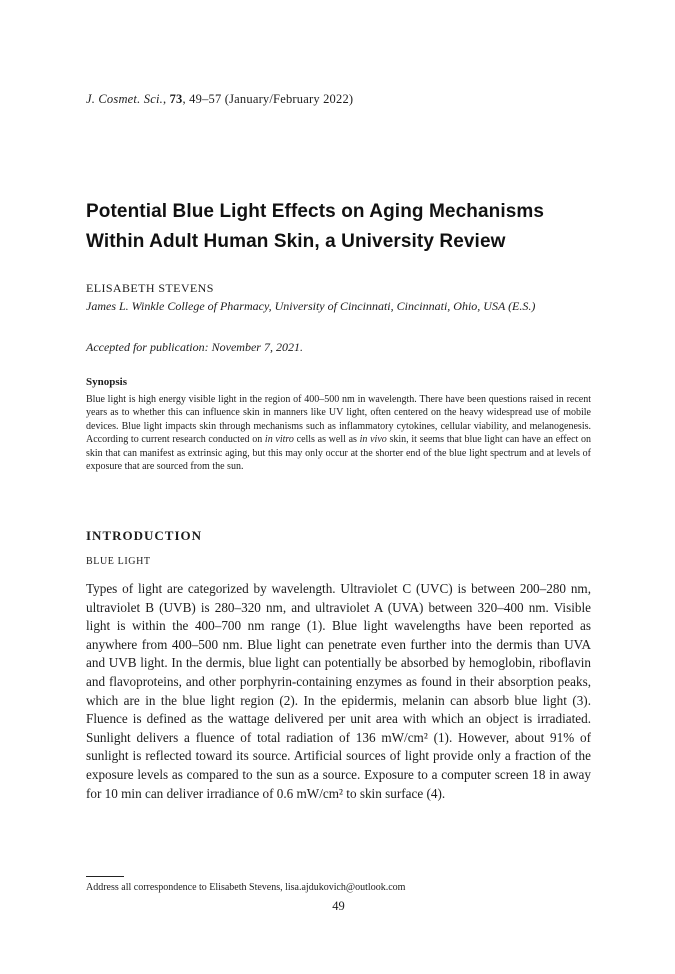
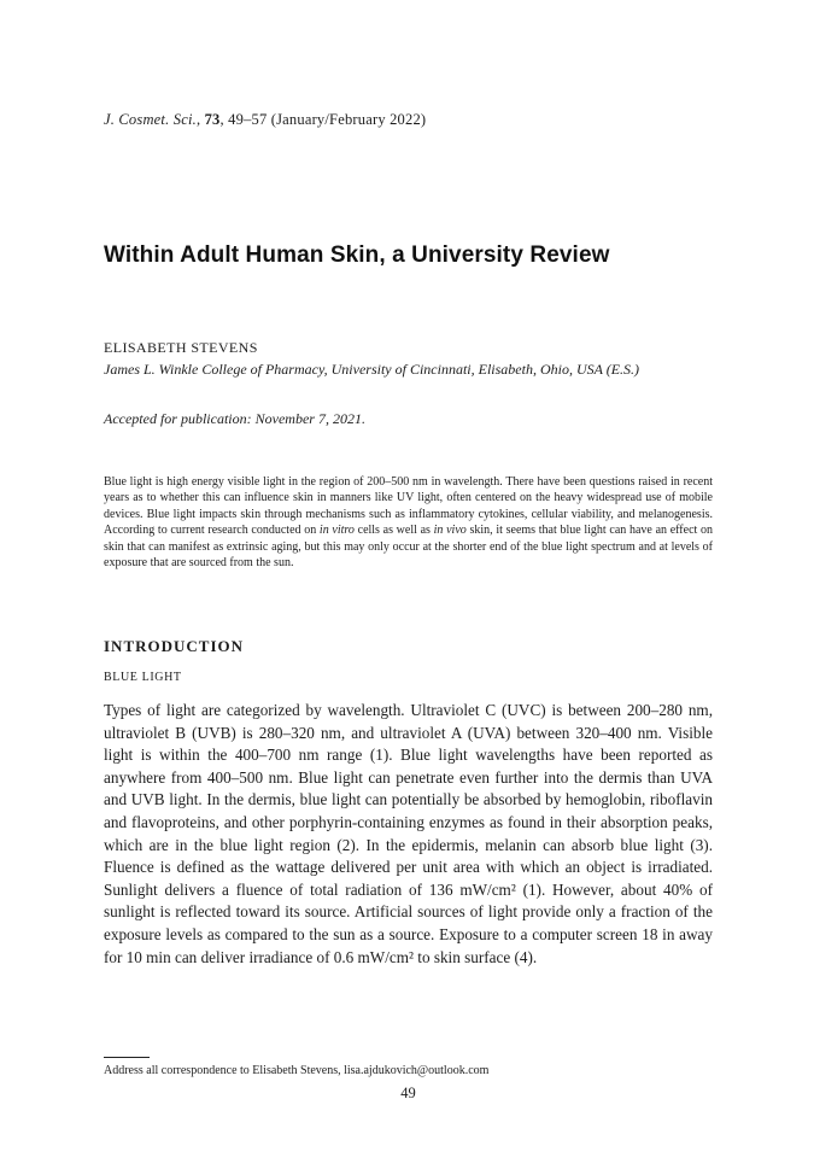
  J. Cosmet. Sci., 73, 49–57 (January/February 2022)
- Potential Blue Light Effects on Aging Mechanisms
  Within Adult Human Skin, a University Review
  ELISABETH STEVENS
- James L. Winkle College of Pharmacy, University of Cincinnati, Cincinnati, Ohio, USA (E.S.)
+ James L. Winkle College of Pharmacy, University of Cincinnati, Elisabeth, Ohio, USA (E.S.)
  Accepted for publication: November 7, 2021.
- Synopsis
- Blue light is high energy visible light in the region of 400–500 nm in wavelength. There have been questions raised in recent years as to whether this can influence skin in manners like UV light, often centered on the heavy widespread use of mobile devices. Blue light impacts skin through mechanisms such as inflammatory cytokines, cellular viability, and melanogenesis. According to current research conducted on in vitro cells as well as in vivo skin, it seems that blue light can have an effect on skin that can manifest as extrinsic aging, but this may only occur at the shorter end of the blue light spectrum and at levels of exposure that are sourced from the sun.
+ Blue light is high energy visible light in the region of 200–500 nm in wavelength. There have been questions raised in recent years as to whether this can influence skin in manners like UV light, often centered on the heavy widespread use of mobile devices. Blue light impacts skin through mechanisms such as inflammatory cytokines, cellular viability, and melanogenesis. According to current research conducted on in vitro cells as well as in vivo skin, it seems that blue light can have an effect on skin that can manifest as extrinsic aging, but this may only occur at the shorter end of the blue light spectrum and at levels of exposure that are sourced from the sun.
  INTRODUCTION
  BLUE LIGHT
- Types of light are categorized by wavelength. Ultraviolet C (UVC) is between 200–280 nm, ultraviolet B (UVB) is 280–320 nm, and ultraviolet A (UVA) between 320–400 nm. Visible light is within the 400–700 nm range (1). Blue light wavelengths have been reported as anywhere from 400–500 nm. Blue light can penetrate even further into the dermis than UVA and UVB light. In the dermis, blue light can potentially be absorbed by hemoglobin, riboflavin and flavoproteins, and other porphyrin-containing enzymes as found in their absorption peaks, which are in the blue light region (2). In the epidermis, melanin can absorb blue light (3). Fluence is defined as the wattage delivered per unit area with which an object is irradiated. Sunlight delivers a fluence of total radiation of 136 mW/cm² (1). However, about 91% of sunlight is reflected toward its source. Artificial sources of light provide only a fraction of the exposure levels as compared to the sun as a source. Exposure to a computer screen 18 in away for 10 min can deliver irradiance of 0.6 mW/cm² to skin surface (4).
+ Types of light are categorized by wavelength. Ultraviolet C (UVC) is between 200–280 nm, ultraviolet B (UVB) is 280–320 nm, and ultraviolet A (UVA) between 320–400 nm. Visible light is within the 400–700 nm range (1). Blue light wavelengths have been reported as anywhere from 400–500 nm. Blue light can penetrate even further into the dermis than UVA and UVB light. In the dermis, blue light can potentially be absorbed by hemoglobin, riboflavin and flavoproteins, and other porphyrin-containing enzymes as found in their absorption peaks, which are in the blue light region (2). In the epidermis, melanin can absorb blue light (3). Fluence is defined as the wattage delivered per unit area with which an object is irradiated. Sunlight delivers a fluence of total radiation of 136 mW/cm² (1). However, about 40% of sunlight is reflected toward its source. Artificial sources of light provide only a fraction of the exposure levels as compared to the sun as a source. Exposure to a computer screen 18 in away for 10 min can deliver irradiance of 0.6 mW/cm² to skin surface (4).
  Address all correspondence to Elisabeth Stevens, lisa.ajdukovich@outlook.com
  49
